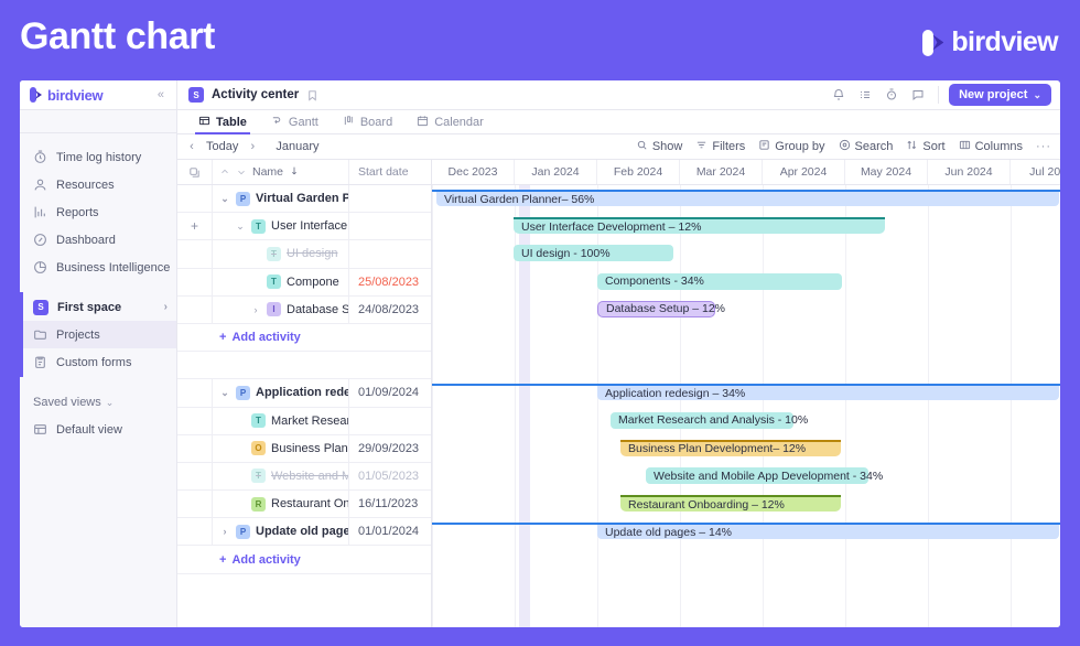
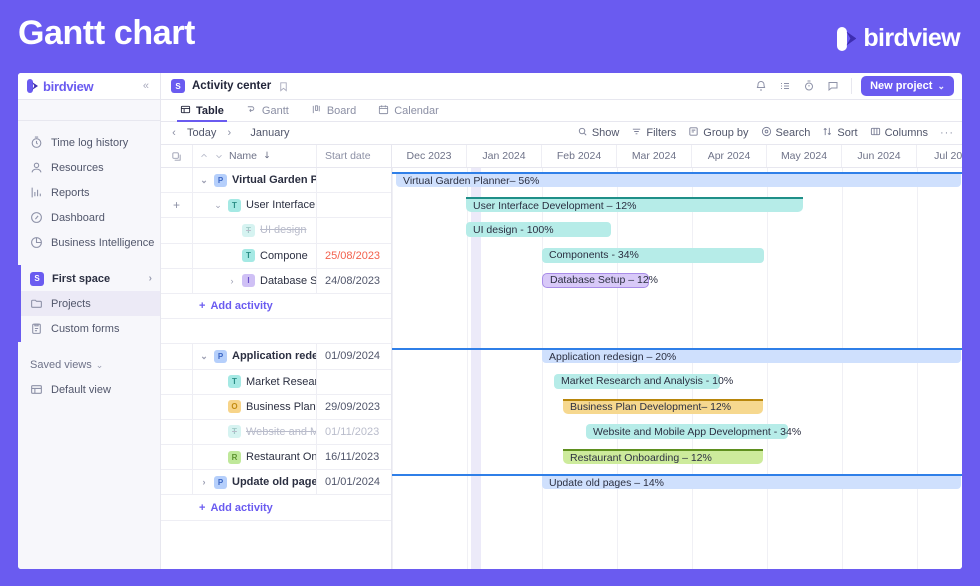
  Gantt chart
  birdview
  birdview
  «
  Time log history
  Resources
  Reports
  Dashboard
  Business Intelligence
  S
  First space
  ›
  Projects
  Custom forms
  Saved views
  ⌄
  Default view
  S
  Activity center
  New project
  ⌄
  Table
  Gantt
  Board
  Calendar
  ‹
  Today
  ›
  January
  Show
  Filters
  Group by
  Search
  Sort
  Columns
  ···
  Name
  Start date
  ⌄
  P
  Virtual Garden P
  +
  ⌄
  T
  User Interface
  T
  UI design
  T
  Compone
  25/08/2023
  ›
  I
  Database S
  24/08/2023
  +
  Add activity
  ⌄
  P
  Application rede
  01/09/2024
  T
  Market Resea
  O
  Business Plan
  29/09/2023
  T
  Website and M
- 01/05/2023
+ 01/11/2023
  R
  Restaurant On
  16/11/2023
  ›
  P
  Update old page
  01/01/2024
  +
  Add activity
  Dec 2023
  Jan 2024
  Feb 2024
  Mar 2024
  Apr 2024
  May 2024
  Jun 2024
  Jul 20
  Virtual Garden Planner– 56%
  User Interface Development – 12%
  UI design - 100%
  Components - 34%
  Database Setup – 12%
- Application redesign – 34%
+ Application redesign – 20%
  Market Research and Analysis - 10%
  Business Plan Development– 12%
  Website and Mobile App Development - 34%
  Restaurant Onboarding – 12%
  Update old pages – 14%
